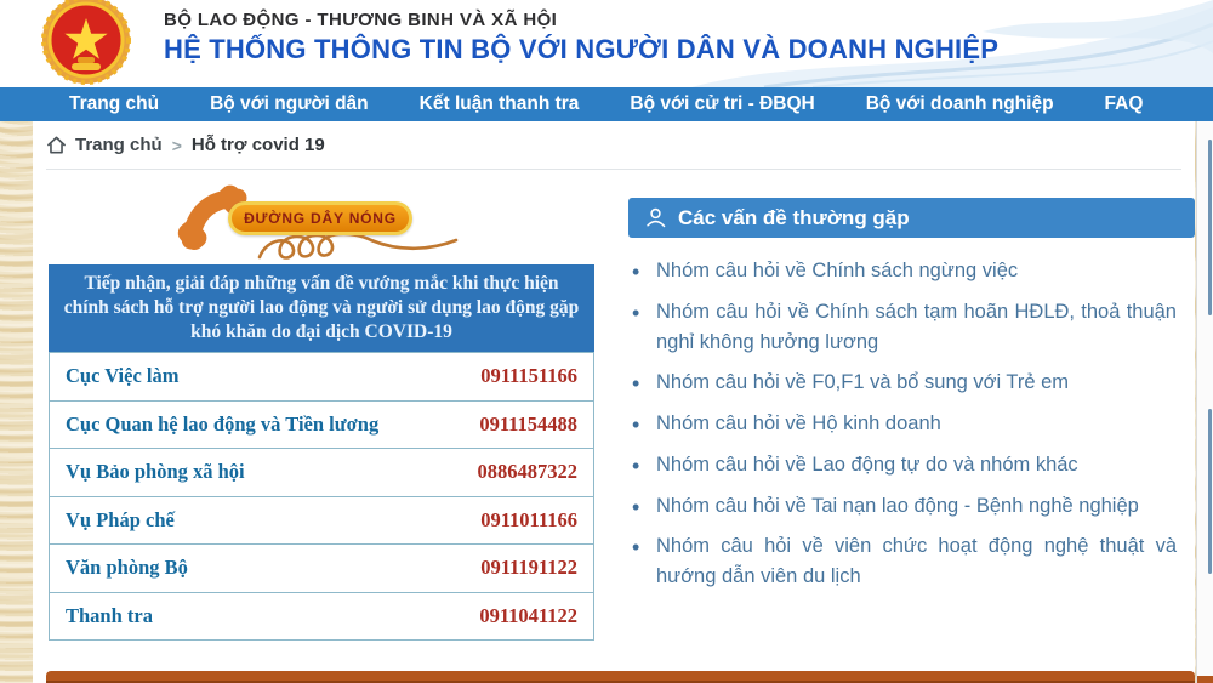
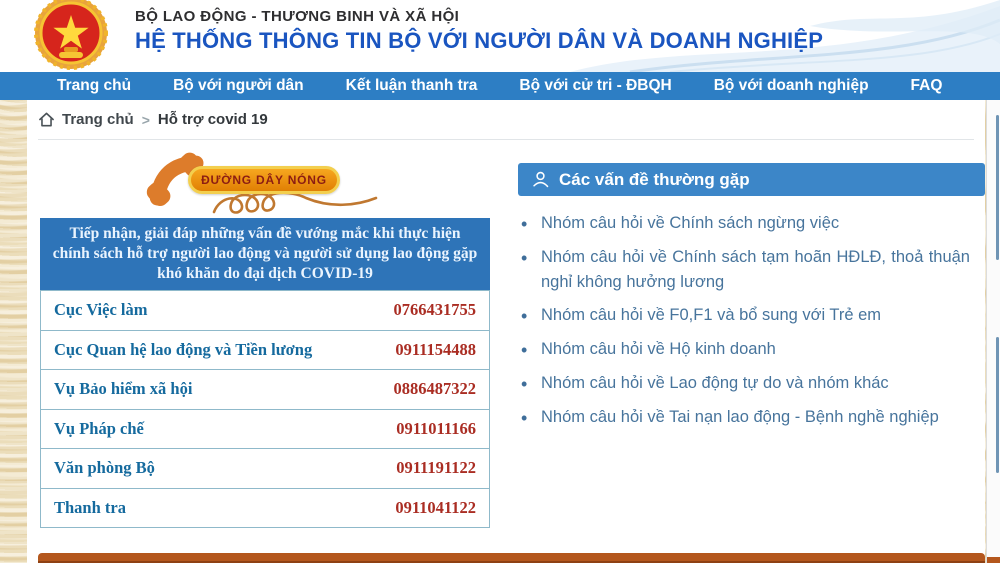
  BỘ LAO ĐỘNG - THƯƠNG BINH VÀ XÃ HỘI
  HỆ THỐNG THÔNG TIN BỘ VỚI NGƯỜI DÂN VÀ DOANH NGHIỆP
  Trang chủ
  Bộ với người dân
  Kết luận thanh tra
  Bộ với cử tri - ĐBQH
  Bộ với doanh nghiệp
  FAQ
  Trang chủ
  >
  Hỗ trợ covid 19
  ĐƯỜNG DÂY NÓNG
  Tiếp nhận, giải đáp những vấn đề vướng mắc khi thực hiện chính sách hỗ trợ người lao động và người sử dụng lao động gặp khó khăn do đại dịch COVID-19
  Cục Việc làm
- 0911151166
+ 0766431755
  Cục Quan hệ lao động và Tiền lương
  0911154488
- Vụ Bảo phòng xã hội
+ Vụ Bảo hiểm xã hội
  0886487322
  Vụ Pháp chế
  0911011166
  Văn phòng Bộ
  0911191122
  Thanh tra
  0911041122
  Các vấn đề thường gặp
  Nhóm câu hỏi về Chính sách ngừng việc
  Nhóm câu hỏi về Chính sách tạm hoãn HĐLĐ, thoả thuận nghỉ không hưởng lương
  Nhóm câu hỏi về F0,F1 và bổ sung với Trẻ em
  Nhóm câu hỏi về Hộ kinh doanh
  Nhóm câu hỏi về Lao động tự do và nhóm khác
  Nhóm câu hỏi về Tai nạn lao động - Bệnh nghề nghiệp
- Nhóm câu hỏi về viên chức hoạt động nghệ thuật và hướng dẫn viên du lịch
